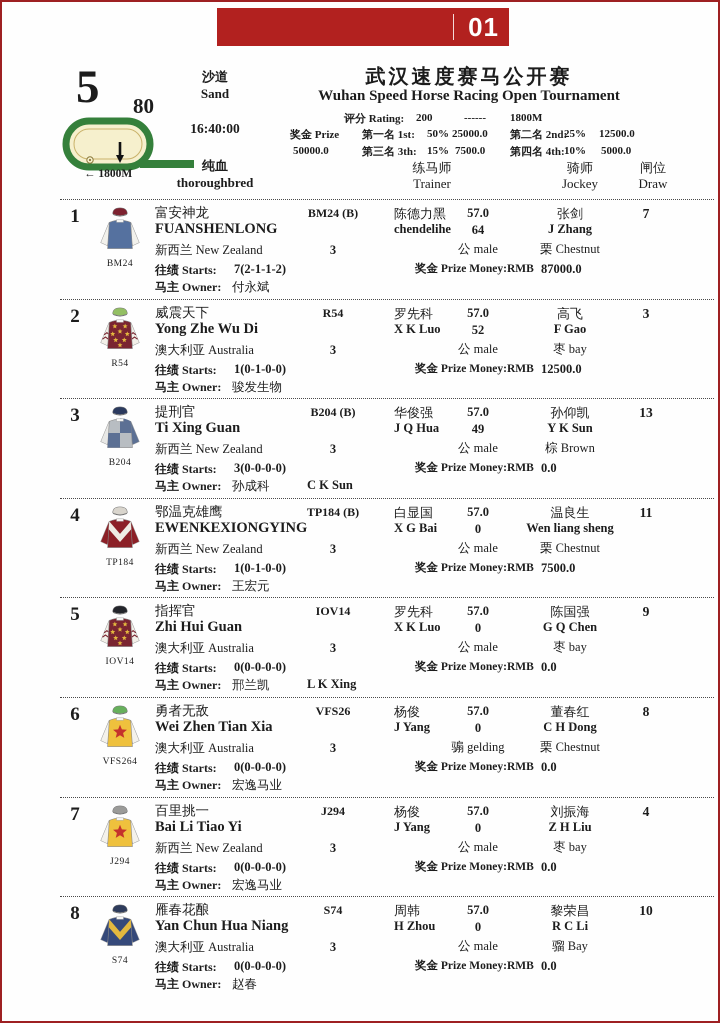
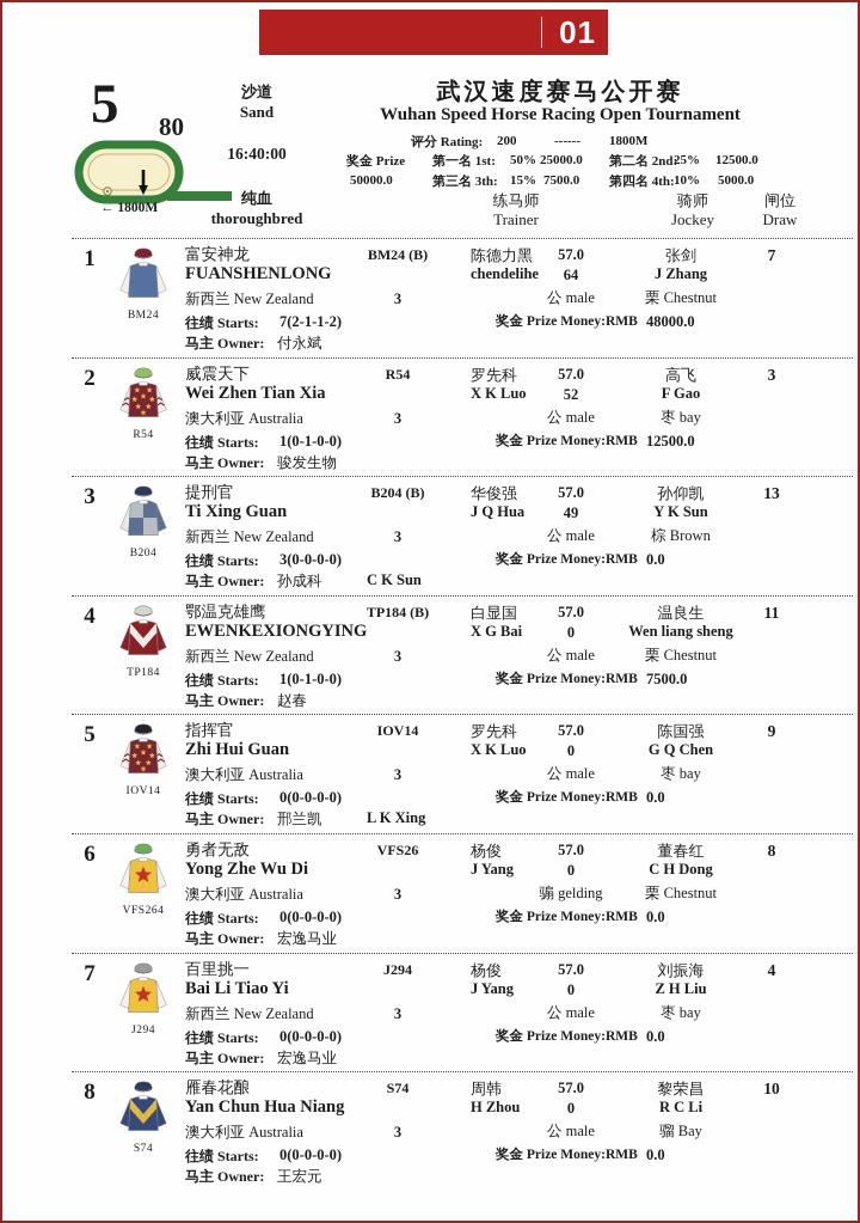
  01
  5
  80
  ← 1800M
  沙道
  Sand
  16:40:00
  纯血
  thoroughbred
  武汉速度赛马公开赛
  Wuhan Speed Horse Racing Open Tournament
  评分 Rating:
  200
  ------
  1800M
  奖金 Prize
  50000.0
  第一名 1st:
  50%
  25000.0
  第二名 2nd:
  25%
  12500.0
  第三名 3th:
  15%
  7500.0
  第四名 4th:
  10%
  5000.0
  练马师
  Trainer
  骑师
  Jockey
  闸位
  Draw
  1
  BM24
  富安神龙
  FUANSHENLONG
  新西兰 New Zealand
  往绩 Starts:
  7(2-1-1-2)
  马主 Owner:
  付永斌
  BM24 (B)
  3
  陈德力黑
  chendelihe
  57.0
  64
  公 male
  张剑
  J Zhang
  栗 Chestnut
  7
  奖金 Prize Money:RMB
- 87000.0
+ 48000.0
  2
  R54
  威震天下
- Yong Zhe Wu Di
+ Wei Zhen Tian Xia
  澳大利亚 Australia
  往绩 Starts:
  1(0-1-0-0)
  马主 Owner:
  骏发生物
  R54
  3
  罗先科
  X K Luo
  57.0
  52
  公 male
  高飞
  F Gao
  枣 bay
  3
  奖金 Prize Money:RMB
  12500.0
  3
  B204
  提刑官
  Ti Xing Guan
  新西兰 New Zealand
  往绩 Starts:
  3(0-0-0-0)
  马主 Owner:
  孙成科
  C K Sun
  B204 (B)
  3
  华俊强
  J Q Hua
  57.0
  49
  公 male
  孙仰凯
  Y K Sun
  棕 Brown
  13
  奖金 Prize Money:RMB
  0.0
  4
  TP184
  鄂温克雄鹰
  EWENKEXIONGYING
  新西兰 New Zealand
  往绩 Starts:
  1(0-1-0-0)
  马主 Owner:
- 王宏元
+ 赵春
  TP184 (B)
  3
  白显国
  X G Bai
  57.0
  0
  公 male
  温良生
  Wen liang sheng
  栗 Chestnut
  11
  奖金 Prize Money:RMB
  7500.0
  5
  IOV14
  指挥官
  Zhi Hui Guan
  澳大利亚 Australia
  往绩 Starts:
  0(0-0-0-0)
  马主 Owner:
  邢兰凯
  L K Xing
  IOV14
  3
  罗先科
  X K Luo
  57.0
  0
  公 male
  陈国强
  G Q Chen
  枣 bay
  9
  奖金 Prize Money:RMB
  0.0
  6
  VFS264
  勇者无敌
- Wei Zhen Tian Xia
+ Yong Zhe Wu Di
  澳大利亚 Australia
  往绩 Starts:
  0(0-0-0-0)
  马主 Owner:
  宏逸马业
  VFS26
  3
  杨俊
  J Yang
  57.0
  0
  骟 gelding
  董春红
  C H Dong
  栗 Chestnut
  8
  奖金 Prize Money:RMB
  0.0
  7
  J294
  百里挑一
  Bai Li Tiao Yi
  新西兰 New Zealand
  往绩 Starts:
  0(0-0-0-0)
  马主 Owner:
  宏逸马业
  J294
  3
  杨俊
  J Yang
  57.0
  0
  公 male
  刘振海
  Z H Liu
  枣 bay
  4
  奖金 Prize Money:RMB
  0.0
  8
  S74
  雁春花酿
  Yan Chun Hua Niang
  澳大利亚 Australia
  往绩 Starts:
  0(0-0-0-0)
  马主 Owner:
- 赵春
+ 王宏元
  S74
  3
  周韩
  H Zhou
  57.0
  0
  公 male
  黎荣昌
  R C Li
  骝 Bay
  10
  奖金 Prize Money:RMB
  0.0
